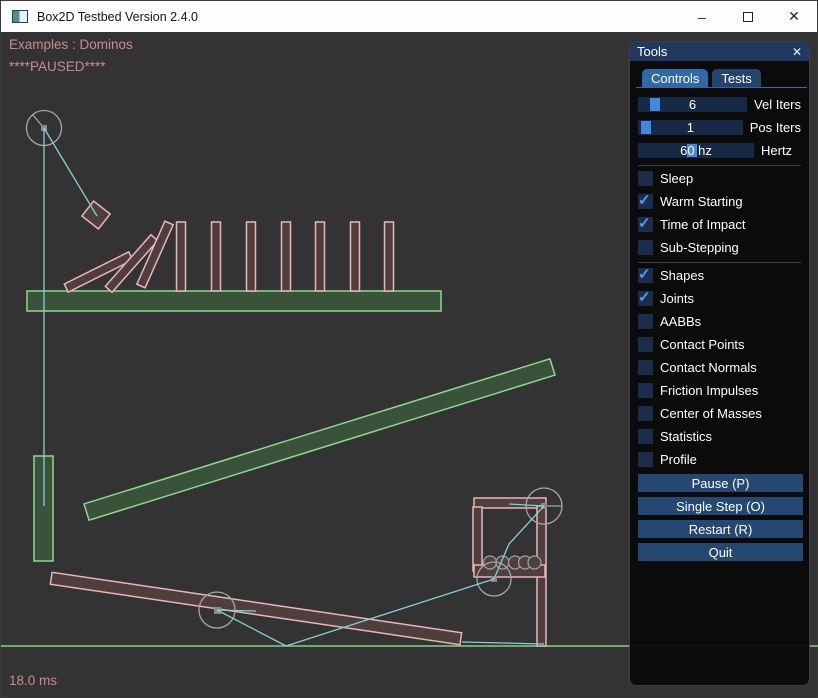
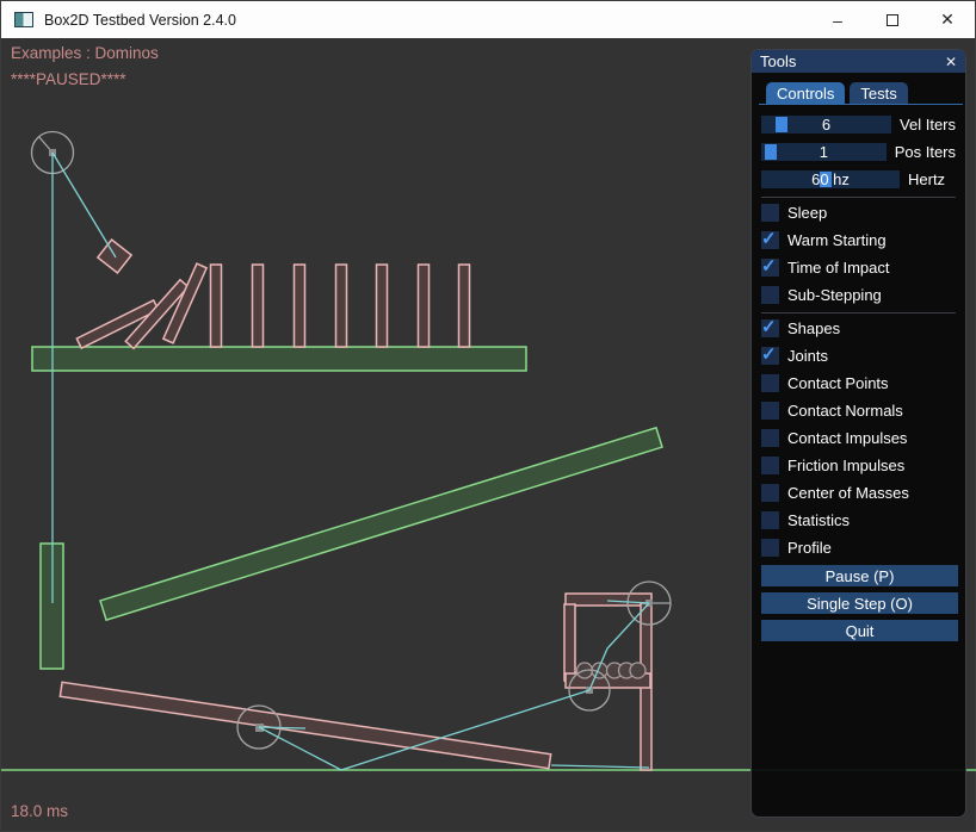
  Box2D Testbed Version 2.4.0
  –
  ✕
  Examples : Dominos
  ****PAUSED****
  18.0 ms
  Tools
  ✕
  Controls
  Tests
  6
  Vel Iters
  1
  Pos Iters
  60 hz
  Hertz
  Sleep
  ✓
  Warm Starting
  ✓
  Time of Impact
  Sub-Stepping
  ✓
  Shapes
  ✓
  Joints
- AABBs
  Contact Points
  Contact Normals
+ Contact Impulses
  Friction Impulses
  Center of Masses
  Statistics
  Profile
  Pause (P)
  Single Step (O)
- Restart (R)
  Quit
